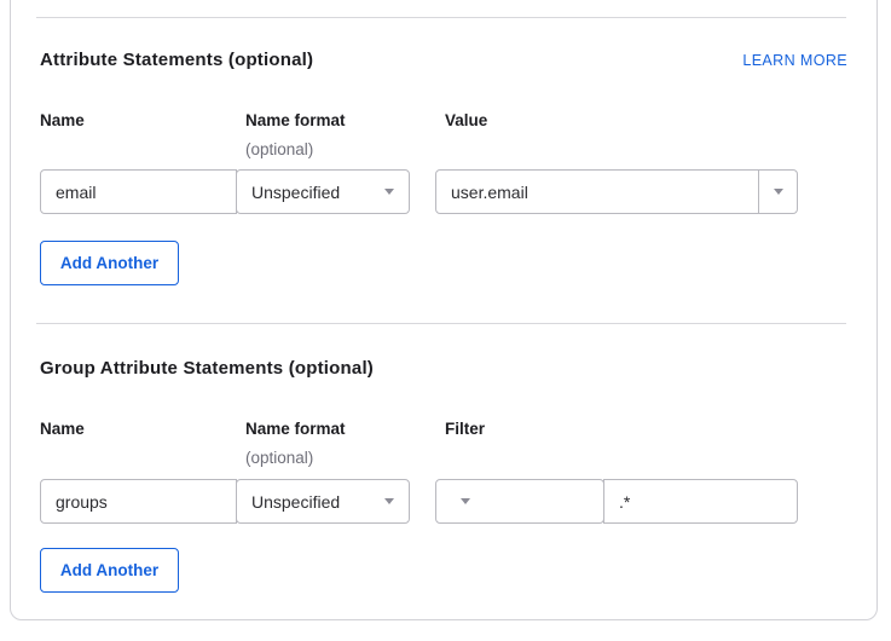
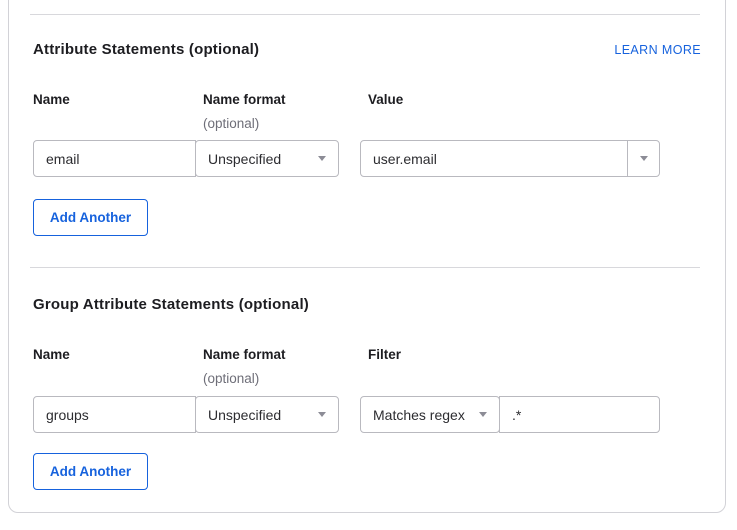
  Attribute Statements (optional)
  LEARN MORE
  Name
  Name format
  (optional)
  Value
  email
  Unspecified
  user.email
  Add Another
  Group Attribute Statements (optional)
  Name
  Name format
  (optional)
  Filter
  groups
  Unspecified
+ Matches regex
  .*
  Add Another
